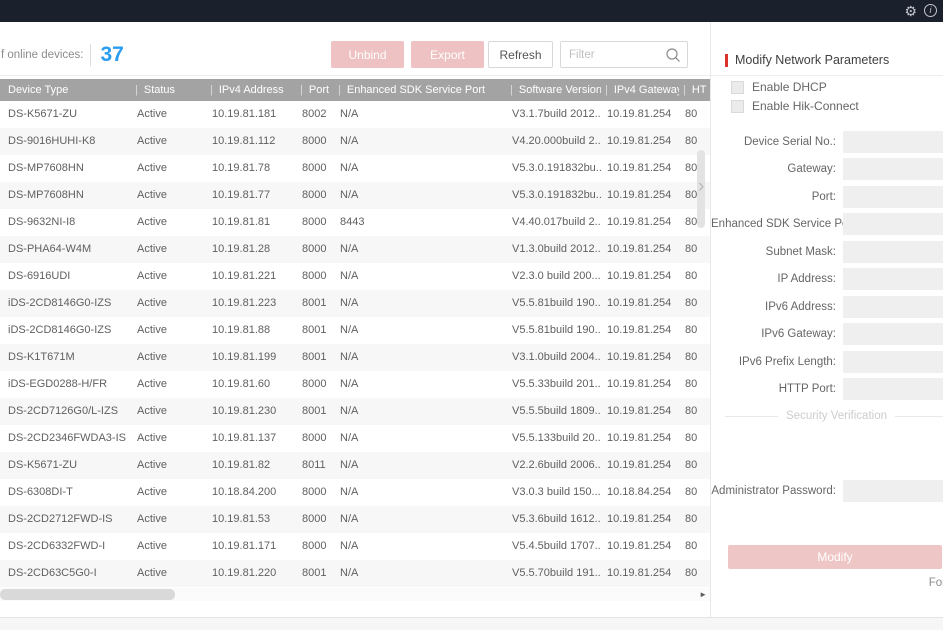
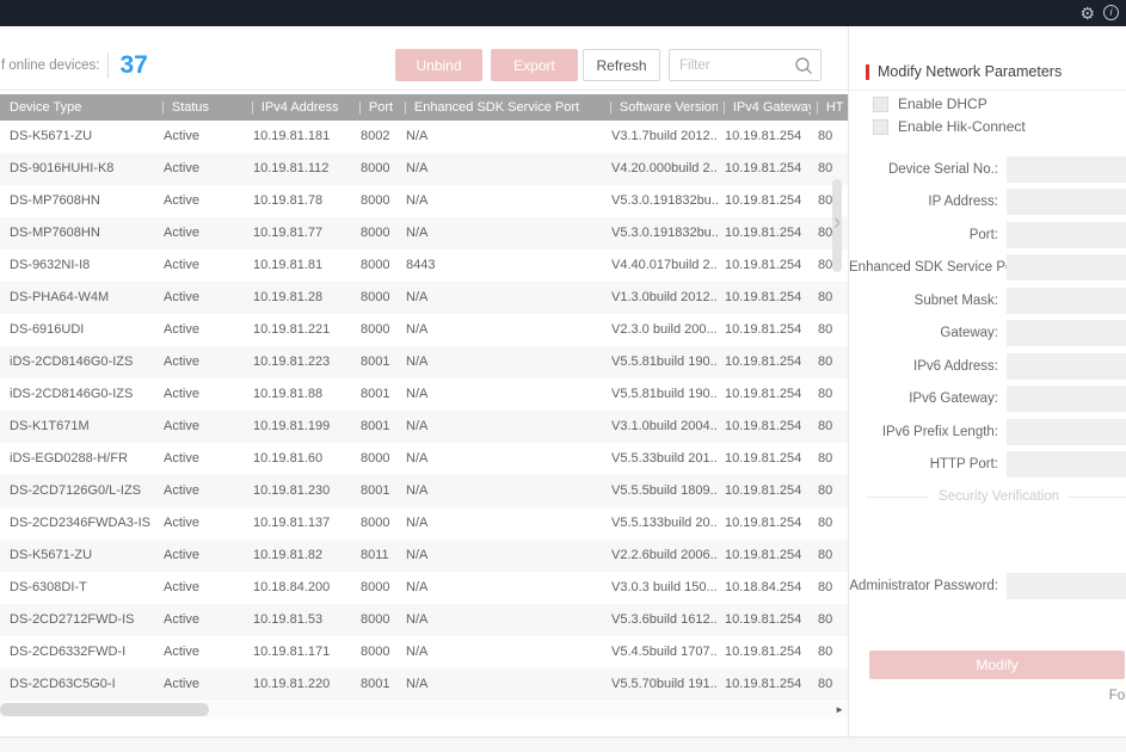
  ⚙
  i
  f online devices:
  37
  Unbind
  Export
  Refresh
  Filter
  Device Type
  | Status
  | IPv4 Address
  | Port
  | Enhanced SDK Service Port
  | Software Version
  | IPv4 Gatewa
  | HT
  DS-K5671-ZU
  Active
  10.19.81.181
  8002
  N/A
  V3.1.7build 2012..
  10.19.81.254
  80
  DS-9016HUHI-K8
  Active
  10.19.81.112
  8000
  N/A
  V4.20.000build 2..
  10.19.81.254
  80
  DS-MP7608HN
  Active
  10.19.81.78
  8000
  N/A
  V5.3.0.191832bu..
  10.19.81.254
  80
  DS-MP7608HN
  Active
  10.19.81.77
  8000
  N/A
  V5.3.0.191832bu..
  10.19.81.254
  80
  DS-9632NI-I8
  Active
  10.19.81.81
  8000
  8443
  V4.40.017build 2..
  10.19.81.254
  80
  DS-PHA64-W4M
  Active
  10.19.81.28
  8000
  N/A
  V1.3.0build 2012..
  10.19.81.254
  80
  DS-6916UDI
  Active
  10.19.81.221
  8000
  N/A
  V2.3.0 build 200...
  10.19.81.254
  80
  iDS-2CD8146G0-IZS
  Active
  10.19.81.223
  8001
  N/A
  V5.5.81build 190..
  10.19.81.254
  80
  iDS-2CD8146G0-IZS
  Active
  10.19.81.88
  8001
  N/A
  V5.5.81build 190..
  10.19.81.254
  80
  DS-K1T671M
  Active
  10.19.81.199
  8001
  N/A
  V3.1.0build 2004..
  10.19.81.254
  80
  iDS-EGD0288-H/FR
  Active
  10.19.81.60
  8000
  N/A
  V5.5.33build 201..
  10.19.81.254
  80
  DS-2CD7126G0/L-IZS
  Active
  10.19.81.230
  8001
  N/A
  V5.5.5build 1809..
  10.19.81.254
  80
  DS-2CD2346FWDA3-IS
  Active
  10.19.81.137
  8000
  N/A
  V5.5.133build 20..
  10.19.81.254
  80
  DS-K5671-ZU
  Active
  10.19.81.82
  8011
  N/A
  V2.2.6build 2006..
  10.19.81.254
  80
  DS-6308DI-T
  Active
  10.18.84.200
  8000
  N/A
  V3.0.3 build 150...
  10.18.84.254
  80
  DS-2CD2712FWD-IS
  Active
  10.19.81.53
  8000
  N/A
  V5.3.6build 1612..
  10.19.81.254
  80
  DS-2CD6332FWD-I
  Active
  10.19.81.171
  8000
  N/A
  V5.4.5build 1707..
  10.19.81.254
  80
  DS-2CD63C5G0-I
  Active
  10.19.81.220
  8001
  N/A
  V5.5.70build 191..
  10.19.81.254
  80
  ►
  ›
  Modify Network Parameters
  Enable DHCP
  Enable Hik-Connect
  Device Serial No.:
- Gateway:
+ IP Address:
  Port:
  Enhanced SDK Service P
  Subnet Mask:
- IP Address:
+ Gateway:
  IPv6 Address:
  IPv6 Gateway:
  IPv6 Prefix Length:
  HTTP Port:
  Security Verification
  Administrator Password:
  Modify
